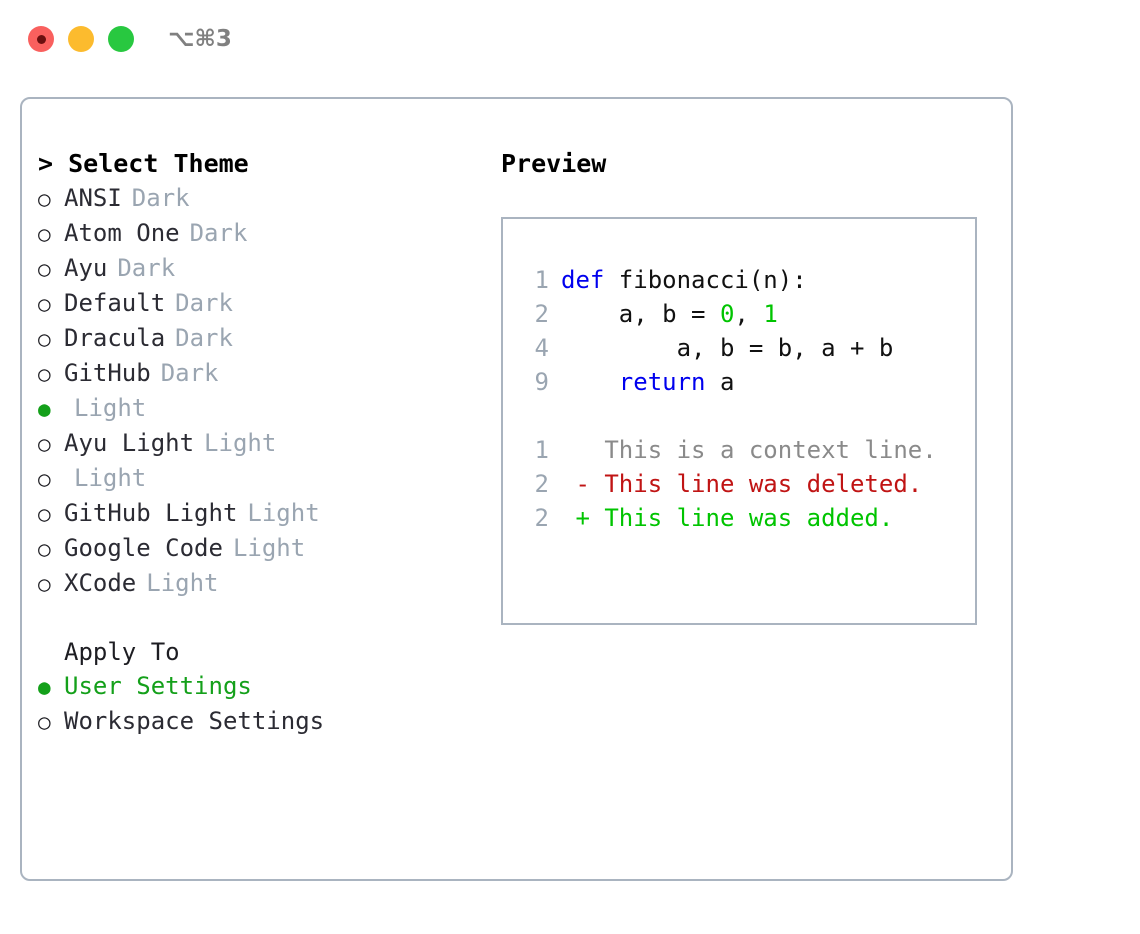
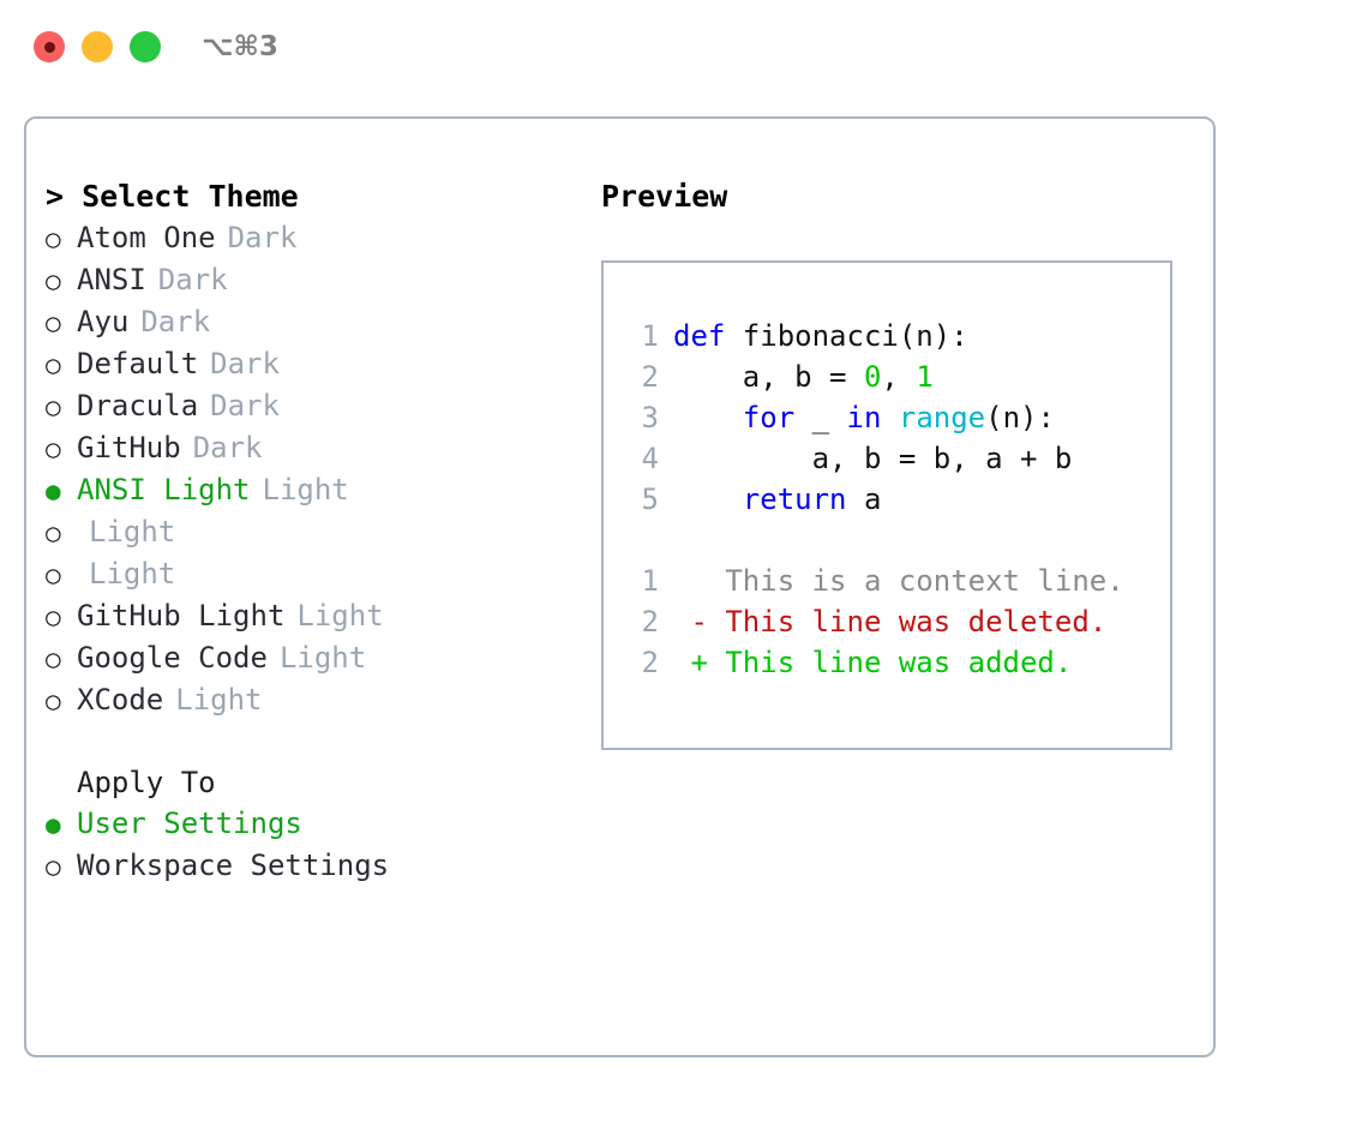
  ⌥⌘3
  > Select Theme
  ○
- ANSI
+ Atom One
  Dark
  ○
- Atom One
+ ANSI
  Dark
  ○
  Ayu
  Dark
  ○
  Default
  Dark
  ○
  Dracula
  Dark
  ○
  GitHub
  Dark
  ●
+ ANSI Light
  Light
  ○
- Ayu Light
  Light
  ○
  Light
  ○
  GitHub Light
  Light
  ○
  Google Code
  Light
  ○
  XCode
  Light
  Apply To
  ●
  User Settings
  ○
  Workspace Settings
  Preview
  1
  def fibonacci(n):
  2
  a, b = 0, 1
+ 3
+ for _ in range(n):
  4
  a, b = b, a + b
- 9
+ 5
  return a
  1
  This is a context line.
  2
  - This line was deleted.
  2
  + This line was added.
